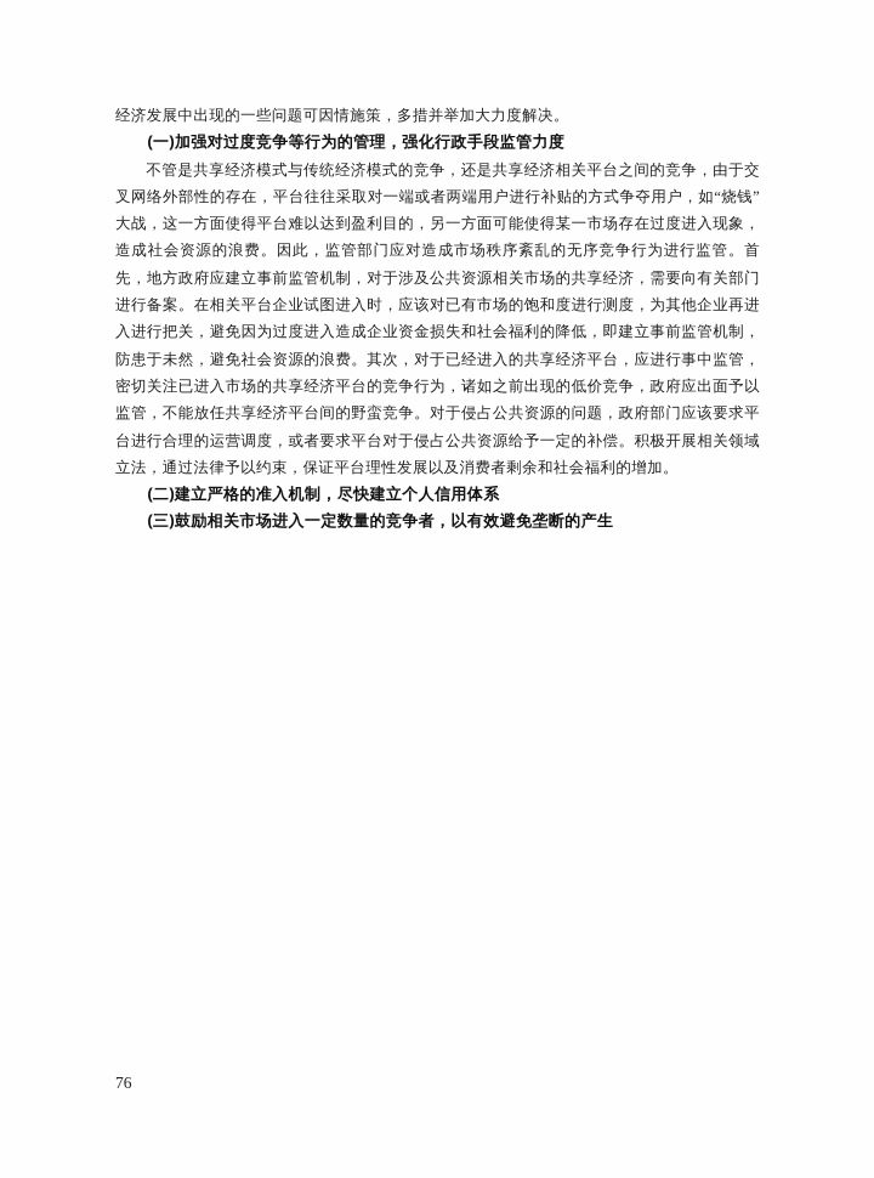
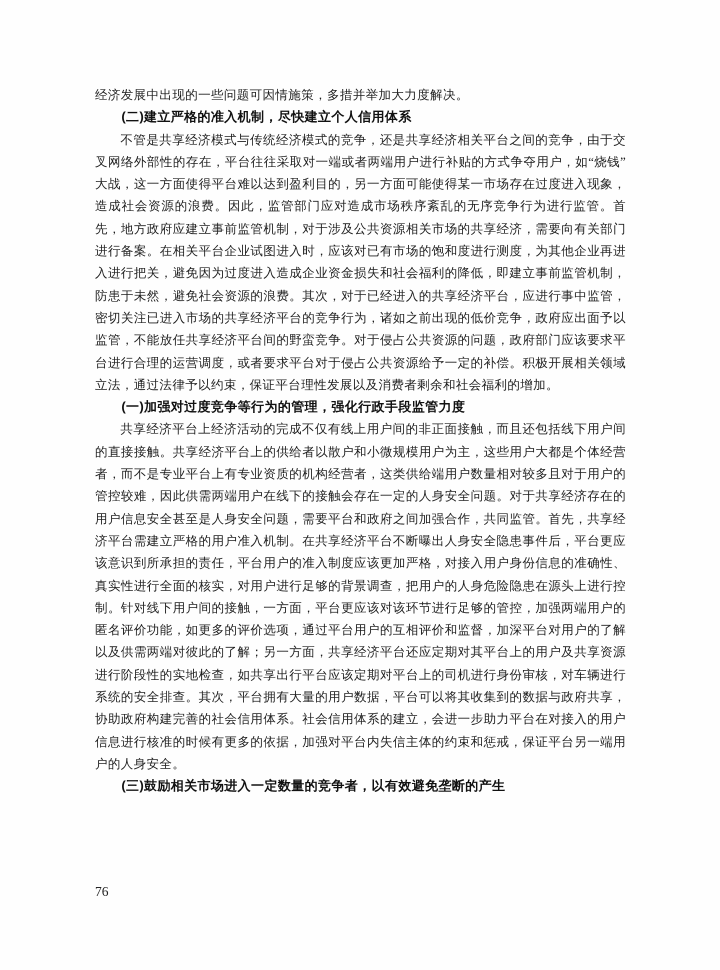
  经济发展中出现的一些问题可因情施策，多措并举加大力度解决。
- (一)加强对过度竞争等行为的管理，强化行政手段监管力度
+ (二)建立严格的准入机制，尽快建立个人信用体系
  不管是共享经济模式与传统经济模式的竞争，还是共享经济相关平台之间的竞争，由于交叉网络外部性的存在，平台往往采取对一端或者两端用户进行补贴的方式争夺用户，如“烧钱”大战，这一方面使得平台难以达到盈利目的，另一方面可能使得某一市场存在过度进入现象，造成社会资源的浪费。因此，监管部门应对造成市场秩序紊乱的无序竞争行为进行监管。首先，地方政府应建立事前监管机制，对于涉及公共资源相关市场的共享经济，需要向有关部门进行备案。在相关平台企业试图进入时，应该对已有市场的饱和度进行测度，为其他企业再进入进行把关，避免因为过度进入造成企业资金损失和社会福利的降低，即建立事前监管机制，防患于未然，避免社会资源的浪费。其次，对于已经进入的共享经济平台，应进行事中监管，密切关注已进入市场的共享经济平台的竞争行为，诸如之前出现的低价竞争，政府应出面予以监管，不能放任共享经济平台间的野蛮竞争。对于侵占公共资源的问题，政府部门应该要求平台进行合理的运营调度，或者要求平台对于侵占公共资源给予一定的补偿。积极开展相关领域立法，通过法律予以约束，保证平台理性发展以及消费者剩余和社会福利的增加。
- (二)建立严格的准入机制，尽快建立个人信用体系
+ (一)加强对过度竞争等行为的管理，强化行政手段监管力度
+ 共享经济平台上经济活动的完成不仅有线上用户间的非正面接触，而且还包括线下用户间的直接接触。共享经济平台上的供给者以散户和小微规模用户为主，这些用户大都是个体经营者，而不是专业平台上有专业资质的机构经营者，这类供给端用户数量相对较多且对于用户的管控较难，因此供需两端用户在线下的接触会存在一定的人身安全问题。对于共享经济存在的用户信息安全甚至是人身安全问题，需要平台和政府之间加强合作，共同监管。首先，共享经济平台需建立严格的用户准入机制。在共享经济平台不断曝出人身安全隐患事件后，平台更应该意识到所承担的责任，平台用户的准入制度应该更加严格，对接入用户身份信息的准确性、真实性进行全面的核实，对用户进行足够的背景调查，把用户的人身危险隐患在源头上进行控制。针对线下用户间的接触，一方面，平台更应该对该环节进行足够的管控，加强两端用户的匿名评价功能，如更多的评价选项，通过平台用户的互相评价和监督，加深平台对用户的了解以及供需两端对彼此的了解；另一方面，共享经济平台还应定期对其平台上的用户及共享资源进行阶段性的实地检查，如共享出行平台应该定期对平台上的司机进行身份审核，对车辆进行系统的安全排查。其次，平台拥有大量的用户数据，平台可以将其收集到的数据与政府共享，协助政府构建完善的社会信用体系。社会信用体系的建立，会进一步助力平台在对接入的用户信息进行核准的时候有更多的依据，加强对平台内失信主体的约束和惩戒，保证平台另一端用户的人身安全。
  (三)鼓励相关市场进入一定数量的竞争者，以有效避免垄断的产生
  76
